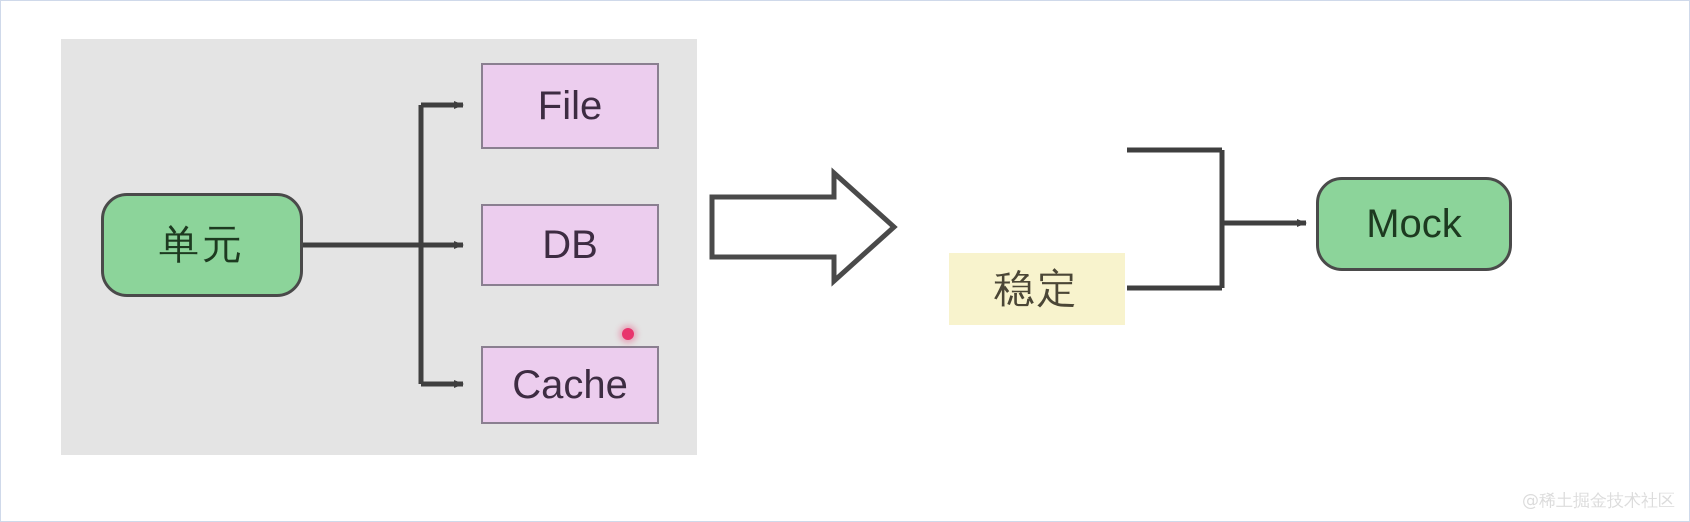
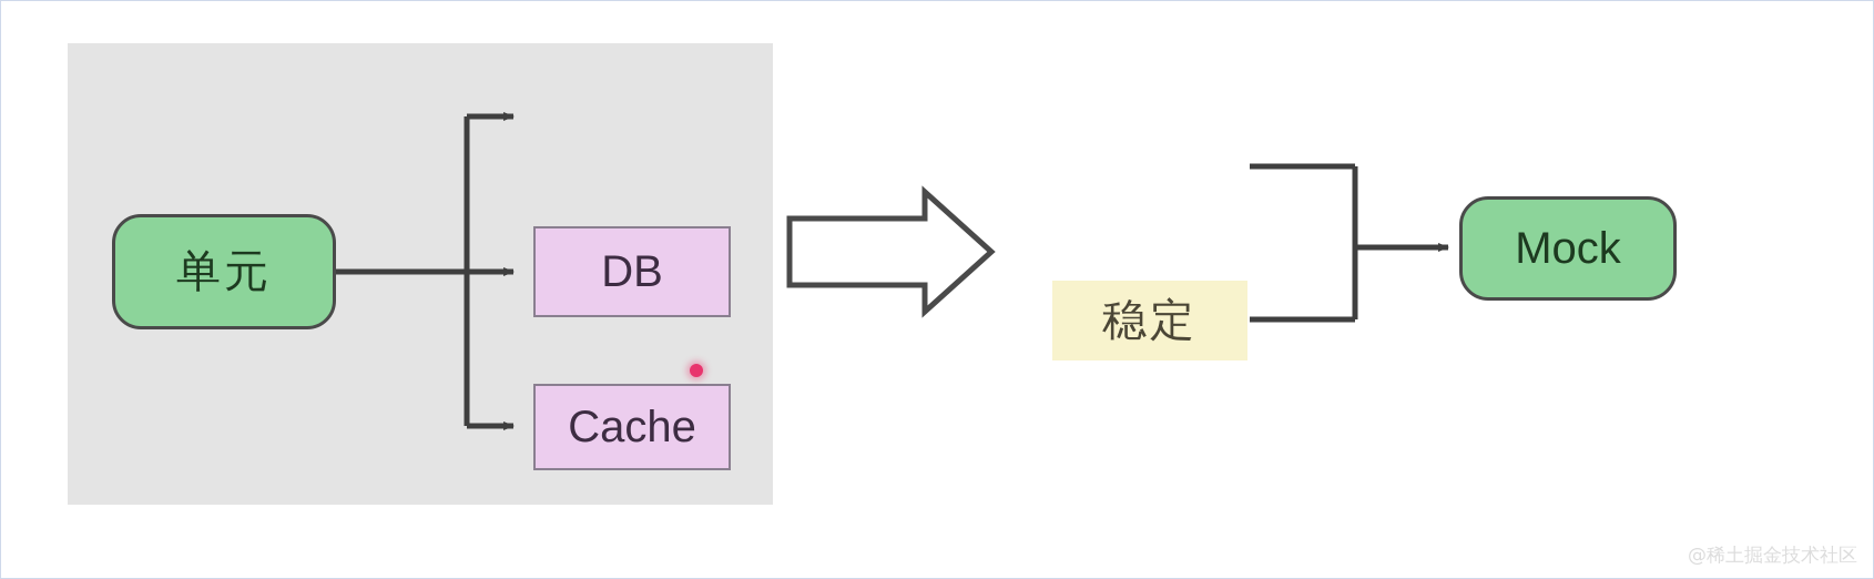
  单元
- File
  DB
  Cache
  稳定
  Mock
  @稀土掘金技术社区
